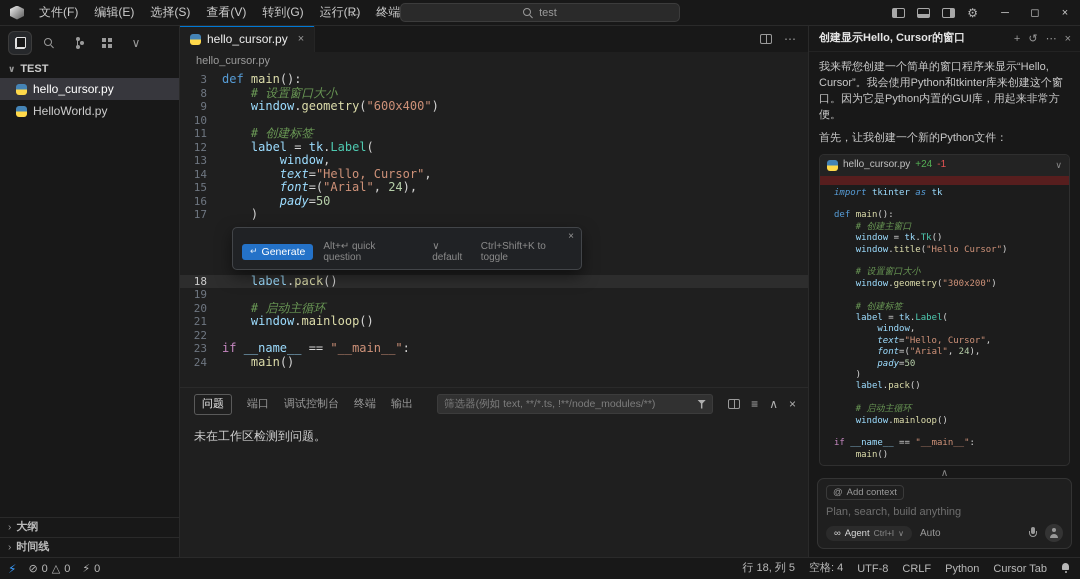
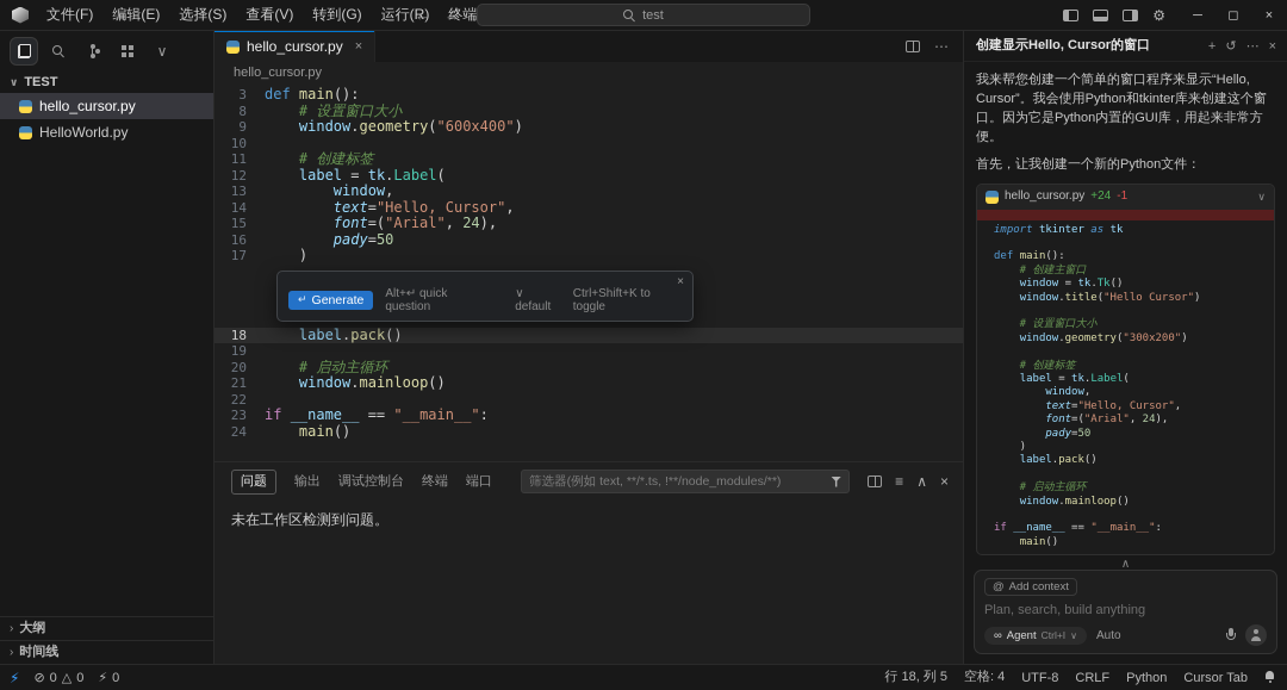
  文件(F)
  编辑(E)
  选择(S)
  查看(V)
  转到(G)
  运行(R)
  ←
  →
  test
  ⚙
  ─
  ◻
  ×
  ∨
  ∨
  TEST
  hello_cursor.py
  HelloWorld.py
  ›
  大纲
  ›
  时间线
  hello_cursor.py
  ×
  ⋯
  hello_cursor.py
  3
  def main():
  8
  # 设置窗口大小
  9
  window.geometry("600x400")
  10
  11
  # 创建标签
  12
  label = tk.Label(
  13
  window,
  14
  text="Hello, Cursor",
  15
  font=("Arial", 24),
  16
  pady=50
  17
  )
  ×
  ↵
  Generate
  Alt+↵ quick question
  ∨ default
  Ctrl+Shift+K to toggle
  18
  label.pack()
  19
  20
  # 启动主循环
  21
  window.mainloop()
  22
  23
  if __name__ == "__main__":
  24
  main()
  问题
- 端口
+ 输出
  调试控制台
  终端
- 输出
+ 端口
  筛选器(例如 text, **/*.ts, !**/node_modules/**)
  ≡
  ∧
  ×
  未在工作区检测到问题。
  创建显示Hello, Cursor的窗口
  +
  ↺
  ⋯
  ×
  我来帮您创建一个简单的窗口程序来显示“Hello, Cursor”。我会使用Python和tkinter库来创建这个窗口。因为它是Python内置的GUI库，用起来非常方便。
  首先，让我创建一个新的Python文件：
  hello_cursor.py
  +24
  -1
  ∨
  import tkinter as tk
  def main():
  # 创建主窗口
  window = tk.Tk()
  window.title("Hello Cursor")
  # 设置窗口大小
  window.geometry("300x200")
  # 创建标签
  label = tk.Label(
  window,
  text="Hello, Cursor",
  font=("Arial", 24),
  pady=50
  )
  label.pack()
  # 启动主循环
  window.mainloop()
  if __name__ == "__main__":
  main()
  ∧
  @
  Add context
  Plan, search, build anything
  ∞
  Agent
  Ctrl+I
  ∨
  Auto
  ⚡
  ⊘
  0
  △
  0
  ⚡
  0
  行 18, 列 5
  空格: 4
  UTF-8
  CRLF
  Python
  Cursor Tab
